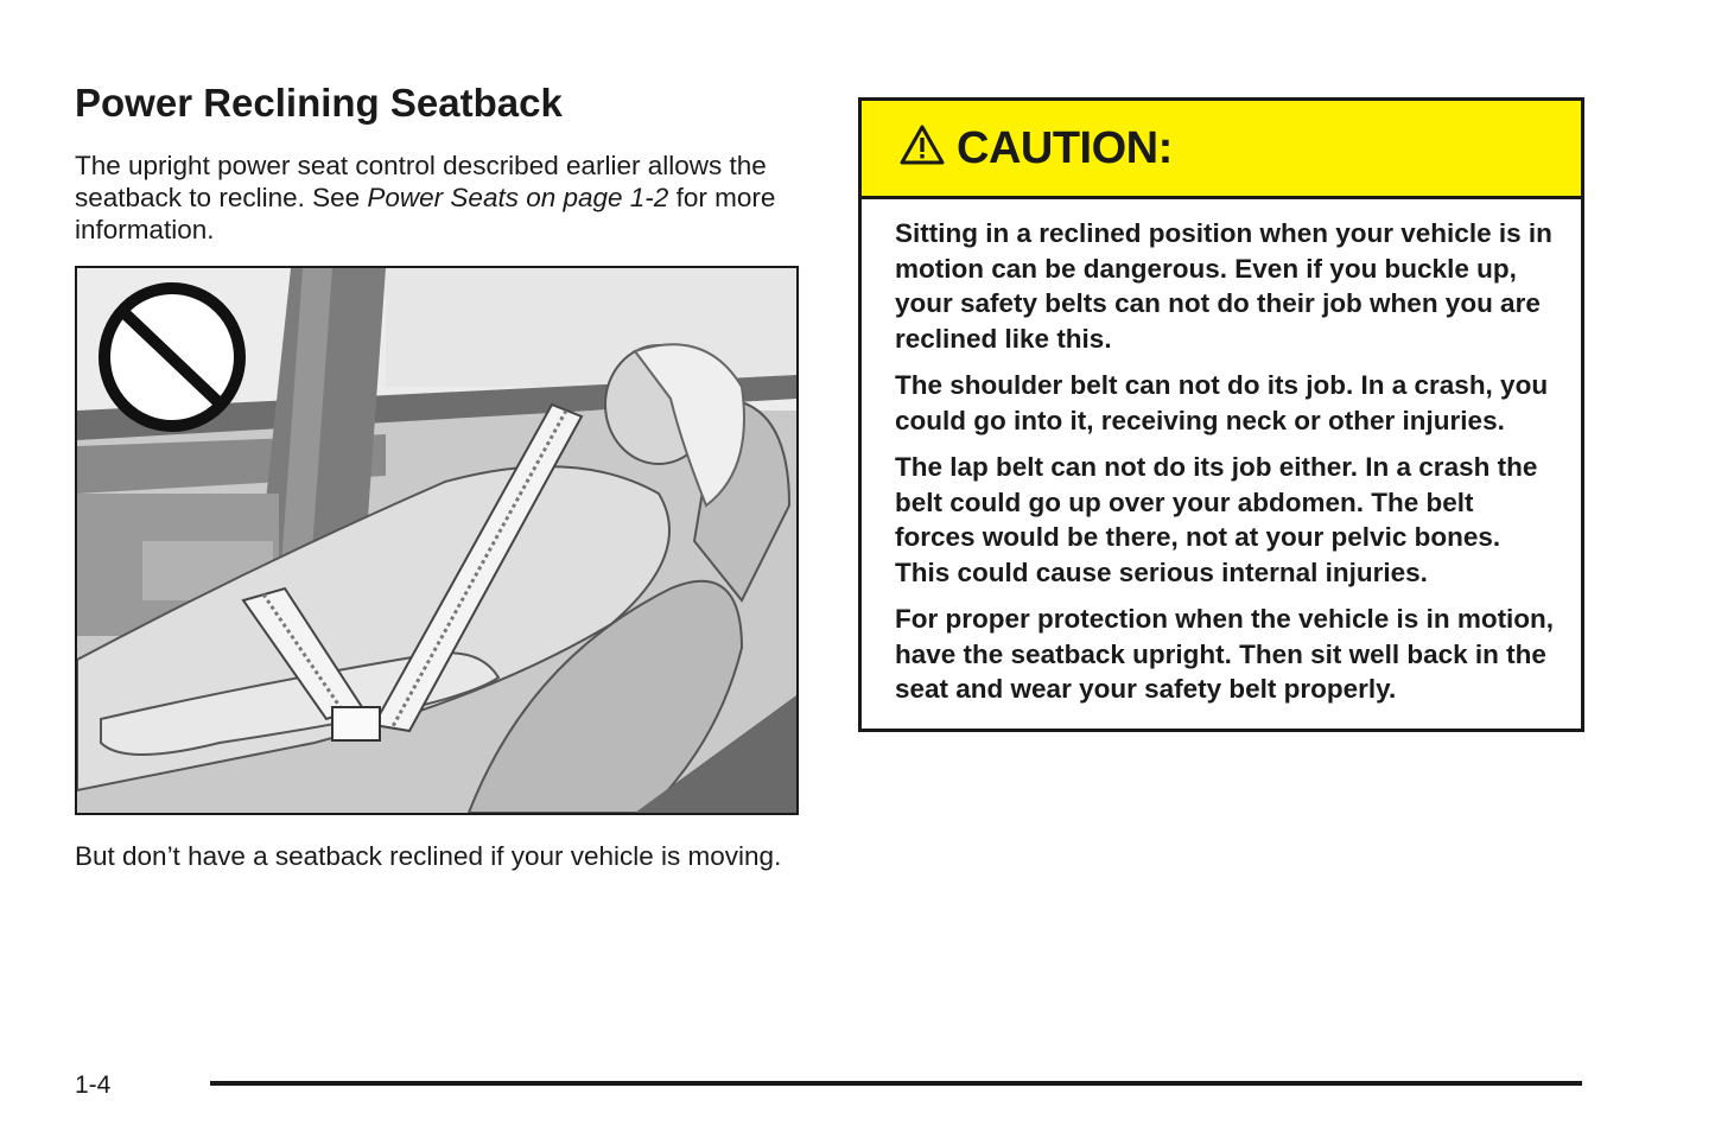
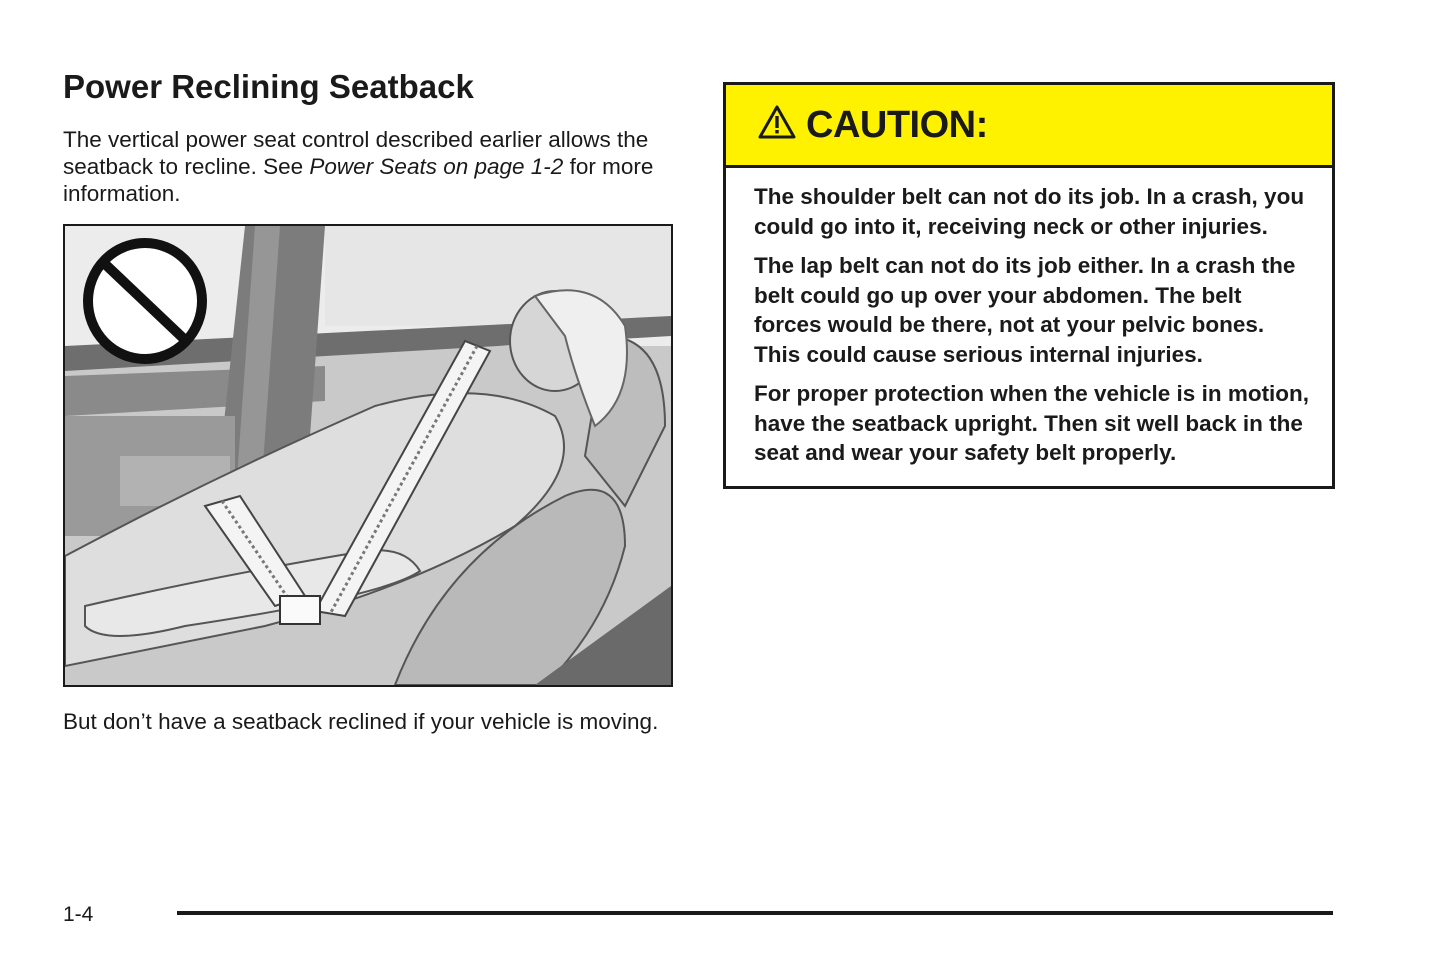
  Power Reclining Seatback
- The upright power seat control described earlier allows the seatback to recline. See Power Seats on page 1-2 for more information.
+ The vertical power seat control described earlier allows the seatback to recline. See Power Seats on page 1-2 for more information.
  But don’t have a seatback reclined if your vehicle is moving.
  CAUTION:
- Sitting in a reclined position when your vehicle is in motion can be dangerous. Even if you buckle up, your safety belts can not do their job when you are reclined like this.
  The shoulder belt can not do its job. In a crash, you could go into it, receiving neck or other injuries.
  The lap belt can not do its job either. In a crash the belt could go up over your abdomen. The belt forces would be there, not at your pelvic bones. This could cause serious internal injuries.
  For proper protection when the vehicle is in motion, have the seatback upright. Then sit well back in the seat and wear your safety belt properly.
  1-4
